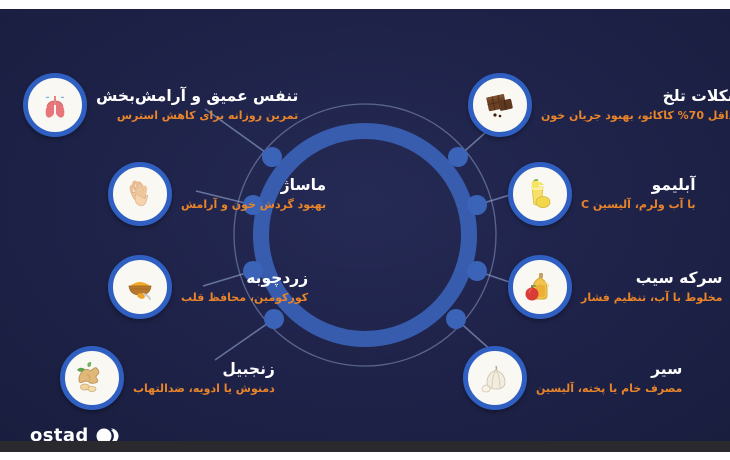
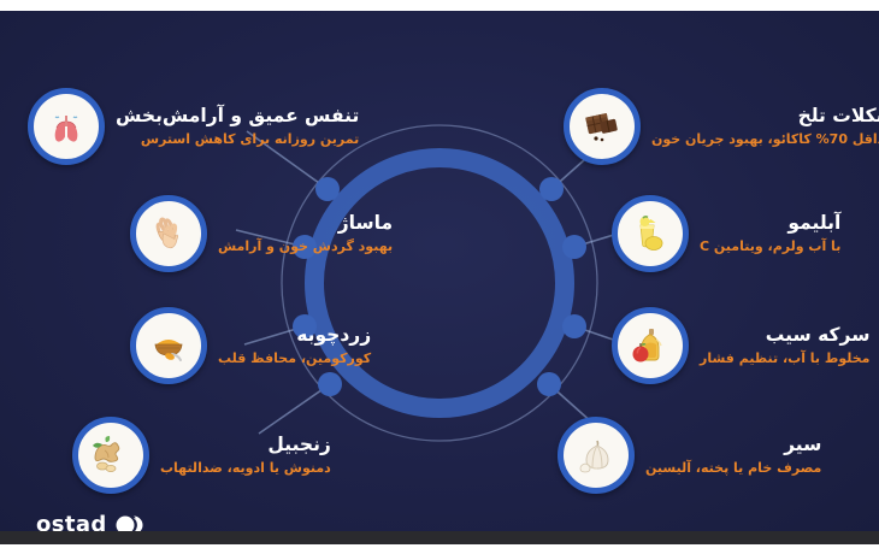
  کلات تلخ
  اقل 70% کاکائو، بهبود جریان خون
  آبلیمو
- با آب ولرم، آلیسین C
+ با آب ولرم، ویتامین C
  سرکه سیب
  مخلوط با آب، تنظیم فشار
  سیر
  مصرف خام یا پخته، آلیسین
  تنفس عمیق و آرامش‌بخش
  تمرین روزانه برای کاهش استرس
  ماساژ
  بهبود گردش خون و آرامش
  زردچوبه
  کورکومین، محافظ قلب
  زنجبیل
  دمنوش یا ادویه، ضدالتهاب
  ostad
